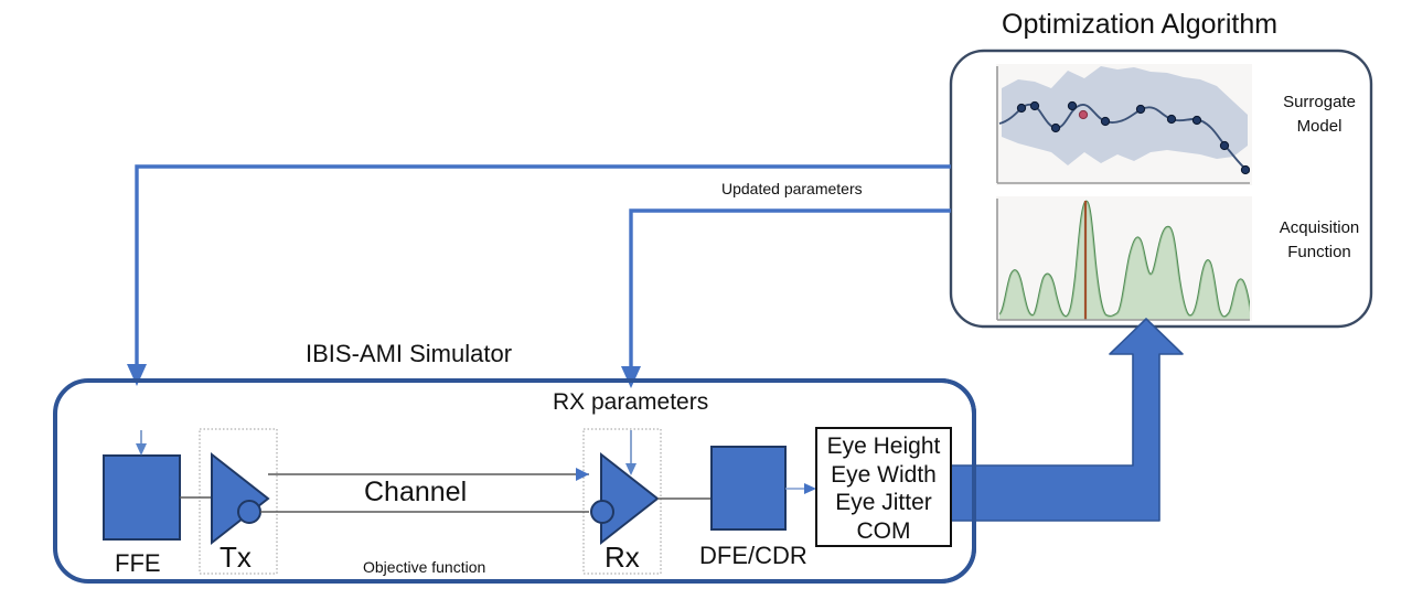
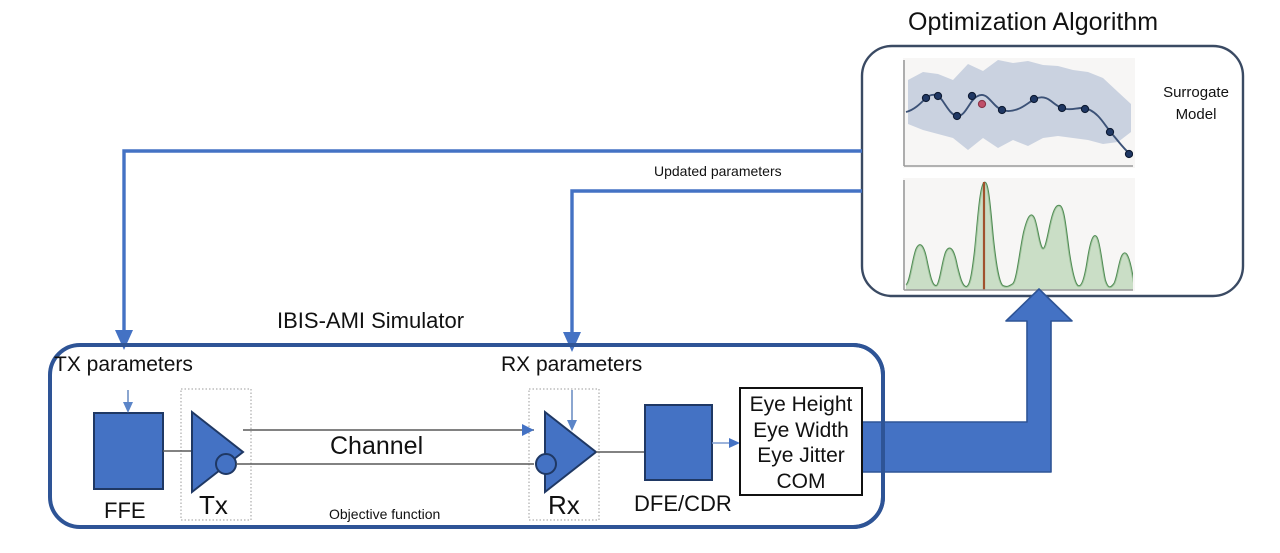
  Optimization Algorithm
  Surrogate
  Model
- Acquisition
- Function
  Updated parameters
  IBIS-AMI Simulator
+ TX parameters
  RX parameters
  FFE
  Tx
  Rx
  Channel
  Objective function
  DFE/CDR
  Eye Height
  Eye Width
  Eye Jitter
  COM
